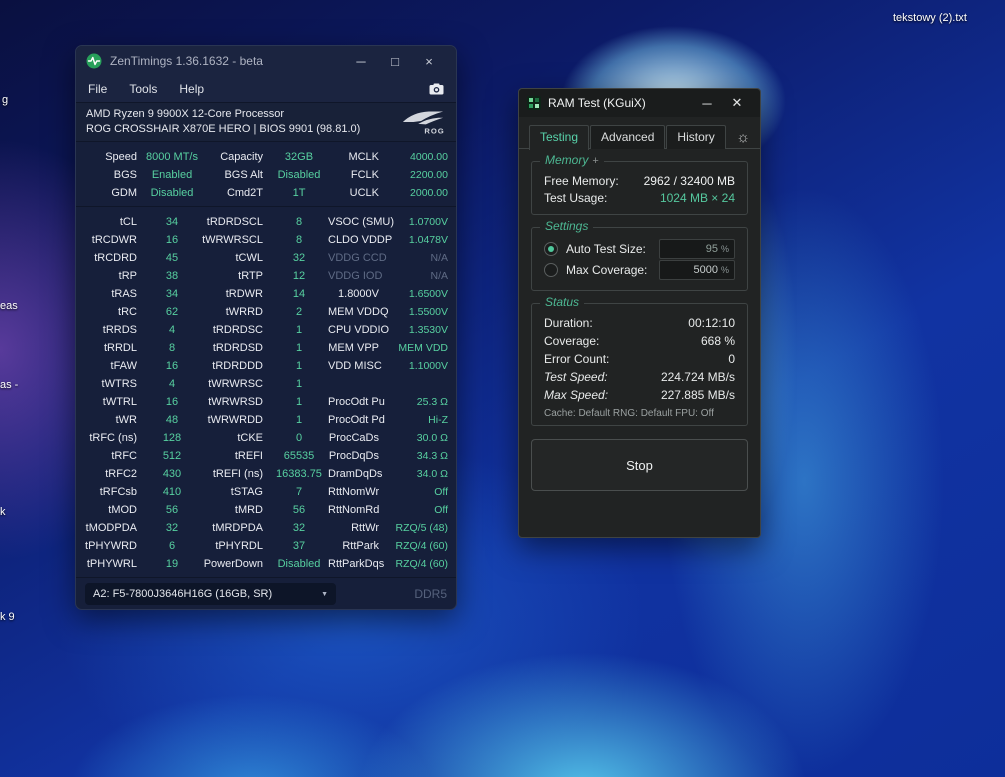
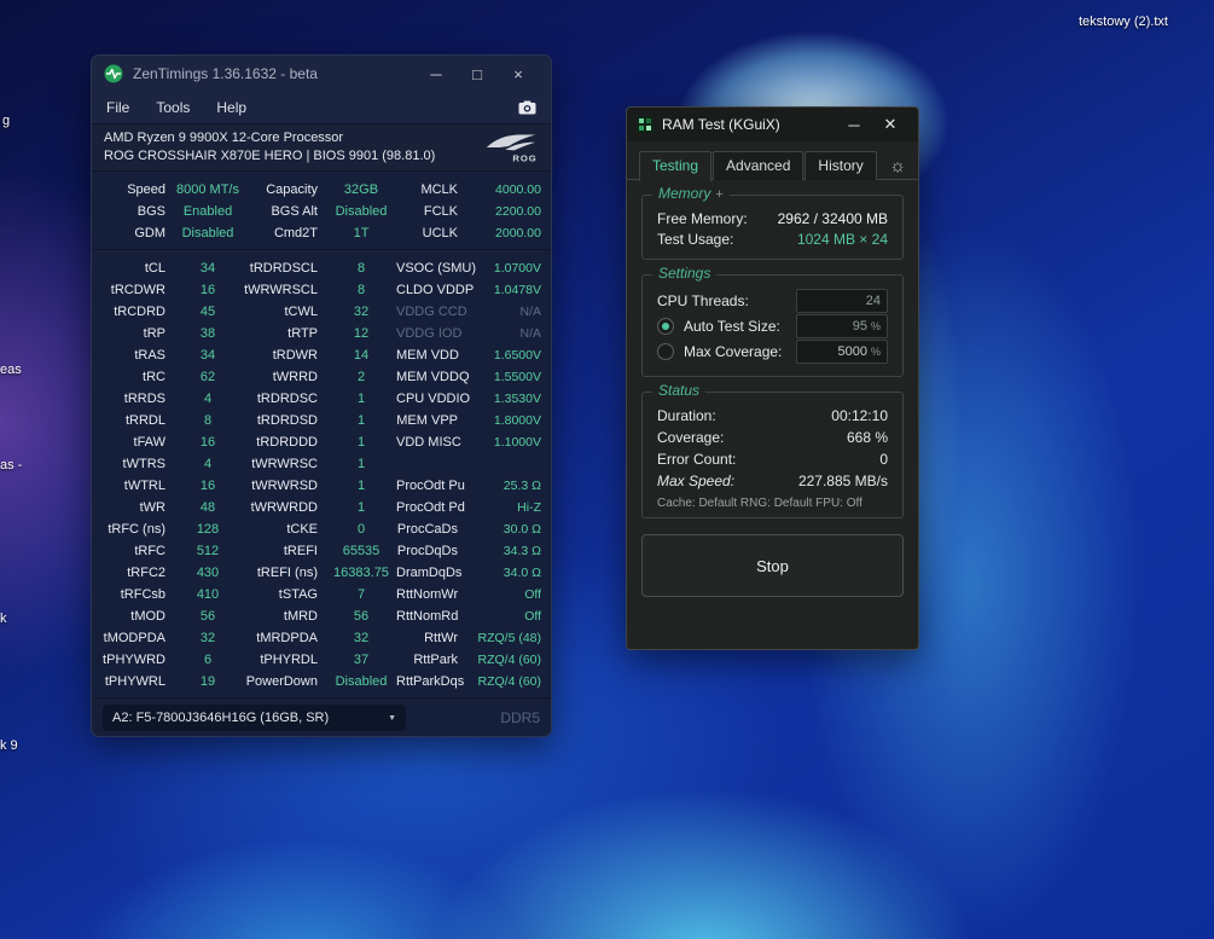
  g
  eas
  as -
  k
  k 9
  tekstowy (2).txt
  ZenTimings 1.36.1632 - beta
  ─
  □
  ×
  File
  Tools
  Help
  AMD Ryzen 9 9900X 12-Core Processor
  ROG CROSSHAIR X870E HERO | BIOS 9901 (98.81.0)
  ROG
  Speed
  8000 MT/s
  Capacity
  32GB
  MCLK
  4000.00
  BGS
  Enabled
  BGS Alt
  Disabled
  FCLK
  2200.00
  GDM
  Disabled
  Cmd2T
  1T
  UCLK
  2000.00
  tCL
  34
  tRDRDSCL
  8
  VSOC (SM
  1.0700V
  tRCDWR
  16
  tWRWRSCL
  8
  CLDO VDD
  1.0478V
  tRCDRD
  45
  tCWL
  32
  VDDG CCD
  N/A
  tRP
  38
  tRTP
  12
  VDDG IOD
  N/A
  tRAS
  34
  tRDWR
  14
- 1.8000V
+ MEM VDD
  1.6500V
  tRC
  62
  tWRRD
  2
  MEM VDDQ
  1.5500V
  tRRDS
  4
  tRDRDSC
  1
  CPU VDDIO
  1.3530V
  tRRDL
  8
  tRDRDSD
  1
  MEM VPP
- MEM VDD
+ 1.8000V
  tFAW
  16
  tRDRDDD
  1
  VDD MISC
  1.1000V
  tWTRS
  4
  tWRWRSC
  1
  tWTRL
  16
  tWRWRSD
  1
  ProcOdt Pu
  25.3 Ω
  tWR
  48
  tWRWRDD
  1
  ProcOdt Pd
  Hi-Z
  tRFC (ns)
  128
  tCKE
  0
  ProcCaDs
  30.0 Ω
  tRFC
  512
  tREFI
  65535
  ProcDqDs
  34.3 Ω
  tRFC2
  430
  tREFI (ns)
  16383.75
  DramDqDs
  34.0 Ω
  tRFCsb
  410
  tSTAG
  7
  RttNomWr
  Off
  tMOD
  56
  tMRD
  56
  RttNomRd
  Off
  tMODPDA
  32
  tMRDPDA
  32
  RttWr
  RZQ/5 (48)
  tPHYWRD
  6
  tPHYRDL
  37
  RttPark
  RZQ/4 (60)
  tPHYWRL
  19
  PowerDown
  Disabled
  RttParkDqs
  RZQ/4 (60)
  A2: F5-7800J3646H16G (16GB, SR)
  DDR5
  RAM Test (KGuiX)
  ─
  ✕
  Testing
  Advanced
  History
  ☼
  Memory +
  Free Memory:
  2962 / 32400 MB
  Test Usage:
  1024 MB × 24
  Settings
+ CPU Threads:
+ 24
  Auto Test Size:
  95
  %
  Max Coverage:
  5000
  %
  Status
  Duration:
  00:12:10
  Coverage:
  668 %
  Error Count:
  0
- Test Speed:
- 224.724 MB/s
  Max Speed:
  227.885 MB/s
  Cache: Default RNG: Default FPU: Off
  Stop
